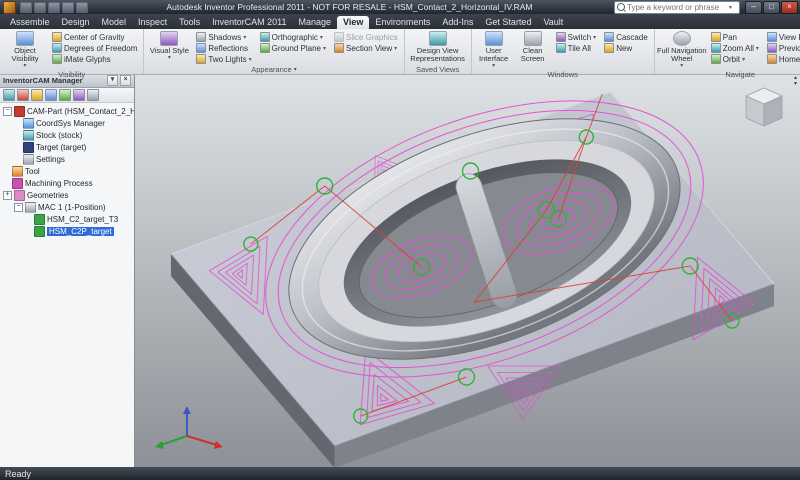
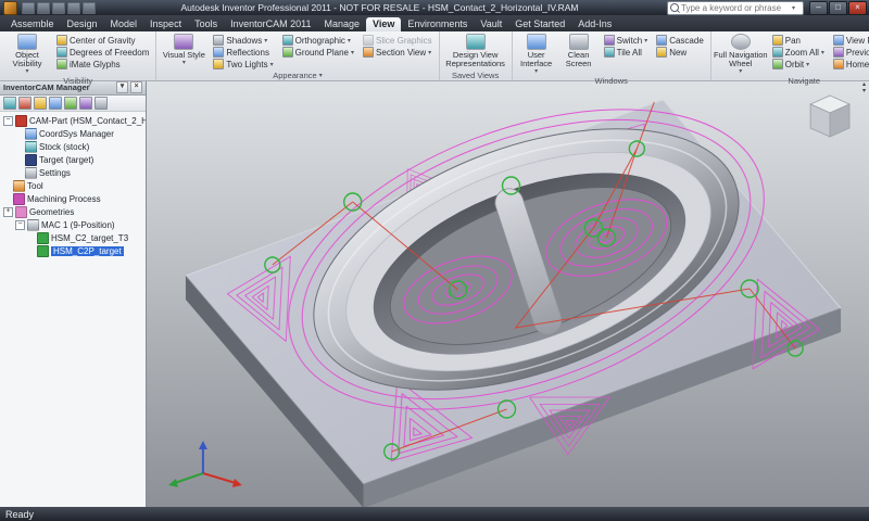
  Autodesk Inventor Professional 2011 - NOT FOR RESALE - HSM_Contact_2_Horizontal_IV.RAM
  Type a keyword or phrase
  –
  □
  ×
  Assemble
  Design
  Model
  Inspect
  Tools
  InventorCAM 2011
  Manage
  View
  Environments
- Add-Ins
+ Vault
  Get Started
- Vault
+ Add-Ins
  Object Visibility
  Center of Gravity
  Degrees of Freedom
  iMate Glyphs
  Visibility
  Visual Style
  Shadows
  Reflections
  Two Lights
  Orthographic
  Ground Plane
  Slice Graphics
  Section View
  Appearance
  Design View Representations
  Saved Views
  User Interface
  Clean Screen
  Switch
  Tile All
  Cascade
  New
  Windows
  Full Navigation Wheel
  Pan
  Zoom All
  Orbit
  Previo
  Navigate
  InventorCAM Manager
  CoordSys Manager
  Stock (stock)
  Target (target)
  Settings
  Tool
  Machining Process
  Geometries
- MAC 1 (1-Position)
+ MAC 1 (9-Position)
  HSM_C2_target_T3
  HSM_C2P_target
  Ready
